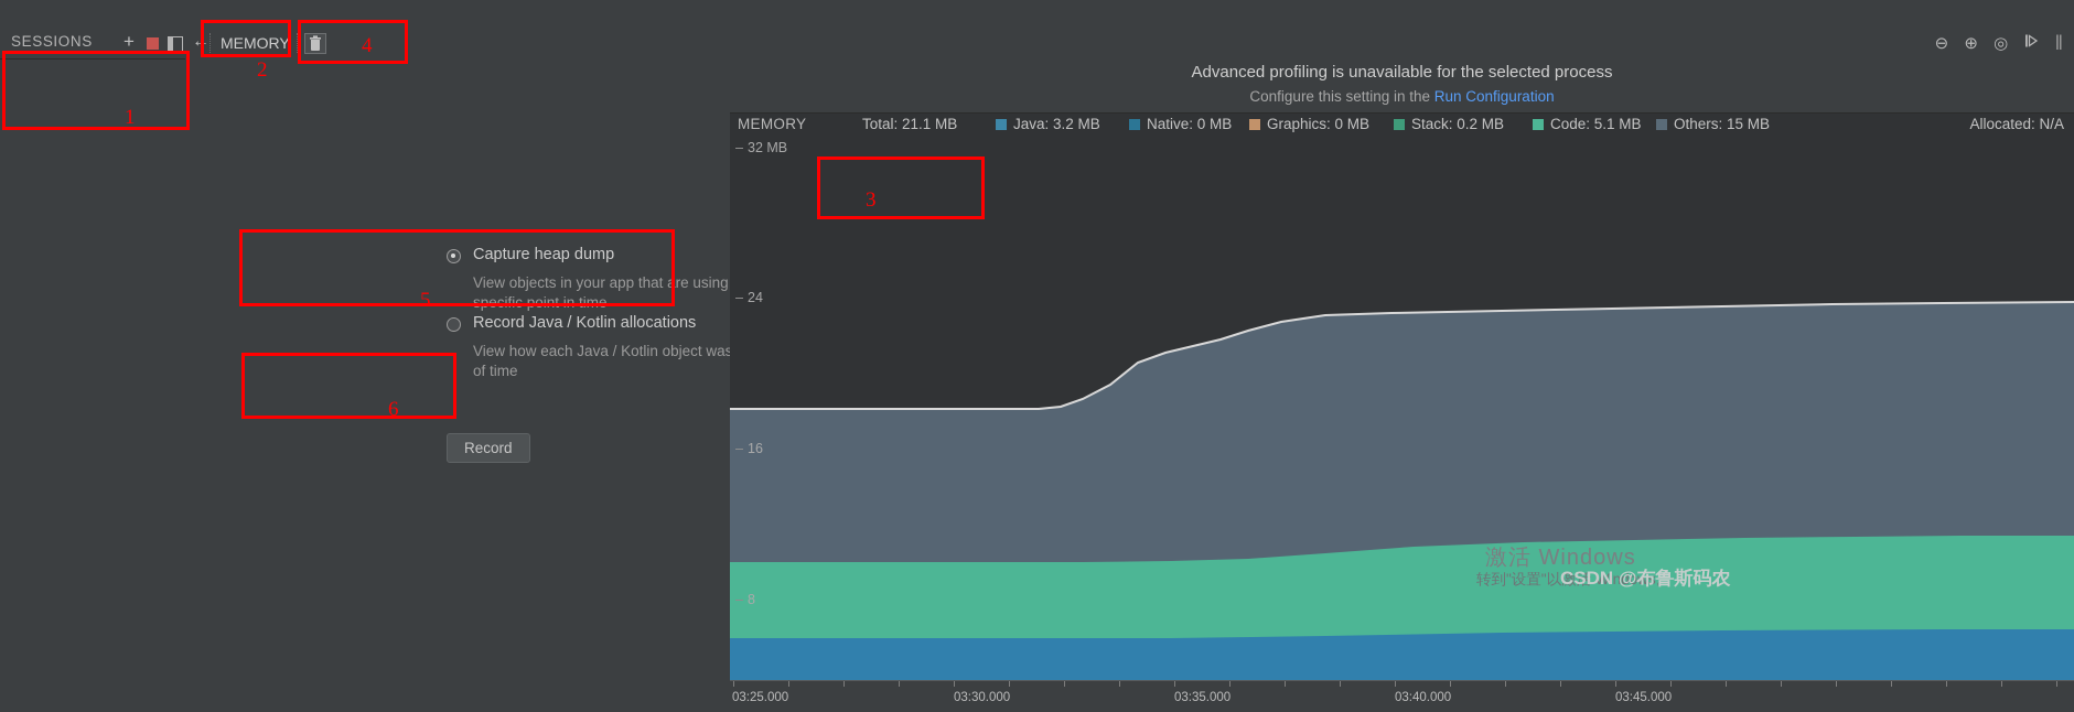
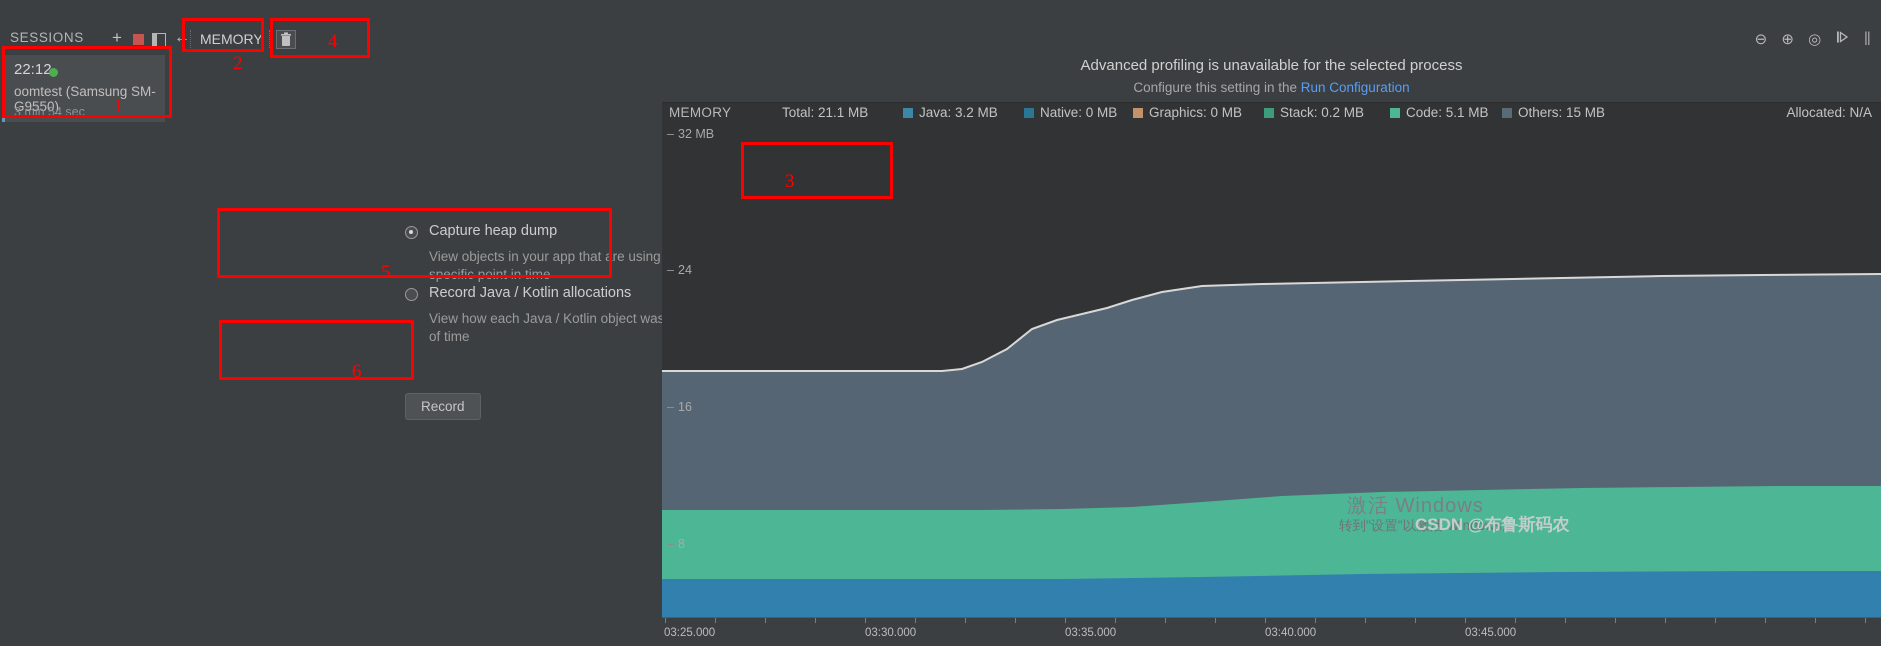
  SESSIONS
  +
  ←
  MEMORY
  ⊖ ⊕ ◎ ‖
+ 22:12
+ oomtest (Samsung SM-G9550)
+ 3 min 54 sec
  Capture heap dump
  View objects in your app that are using specific point in time
  Record Java / Kotlin allocations
  Record
  Advanced profiling is unavailable for the selected process
  Configure this setting in the Run Configuration
  MEMORY
  Total: 21.1 MB
  Java: 3.2 MB
  Native: 0 MB
  Graphics: 0 MB
  Stack: 0.2 MB
  Code: 5.1 MB
  Others: 15 MB
  Allocated: N/A
  32 MB
  24
  16
  8
  03:25.000
  03:30.000
  03:35.000
  03:40.000
  03:45.000
  激活 Windows
  转到"设置"以激活 Windows。
  CSDN @布鲁斯码农
  1
  2
  3
  4
  5
  6
